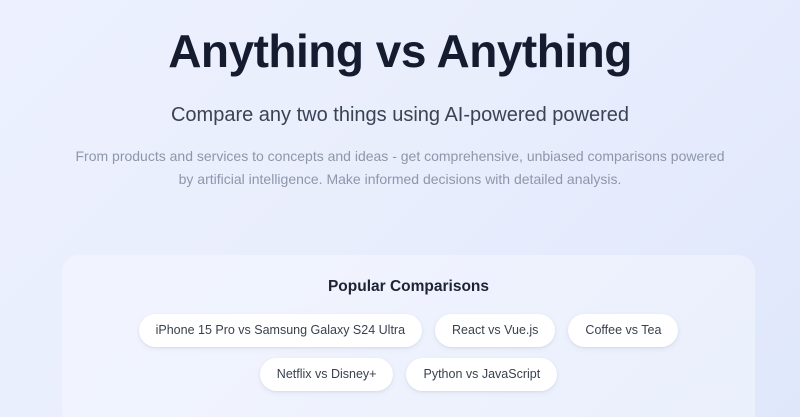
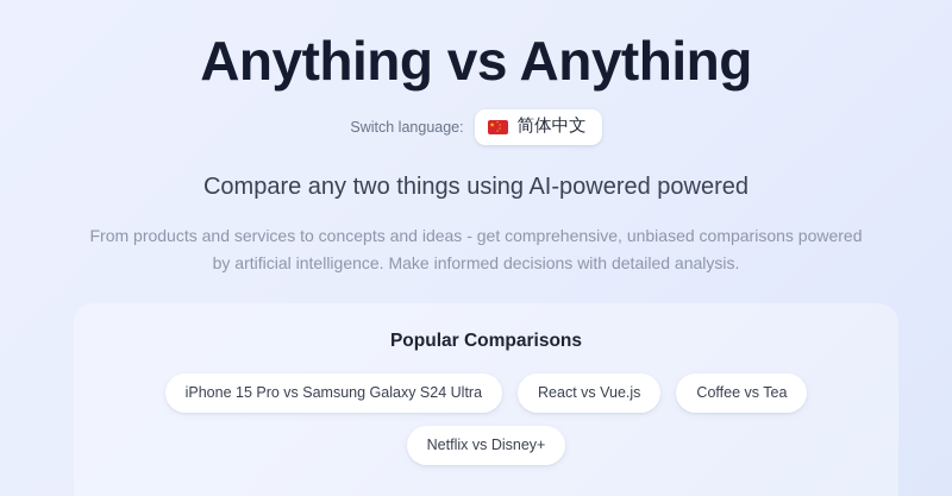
  Anything vs Anything
+ Switch language:
+ 简体中文
  Compare any two things using AI-powered powered
  From products and services to concepts and ideas - get comprehensive, unbiased comparisons powered by artificial intelligence. Make informed decisions with detailed analysis.
  Popular Comparisons
  iPhone 15 Pro vs Samsung Galaxy S24 Ultra
  React vs Vue.js
  Coffee vs Tea
  Netflix vs Disney+
- Python vs JavaScript
